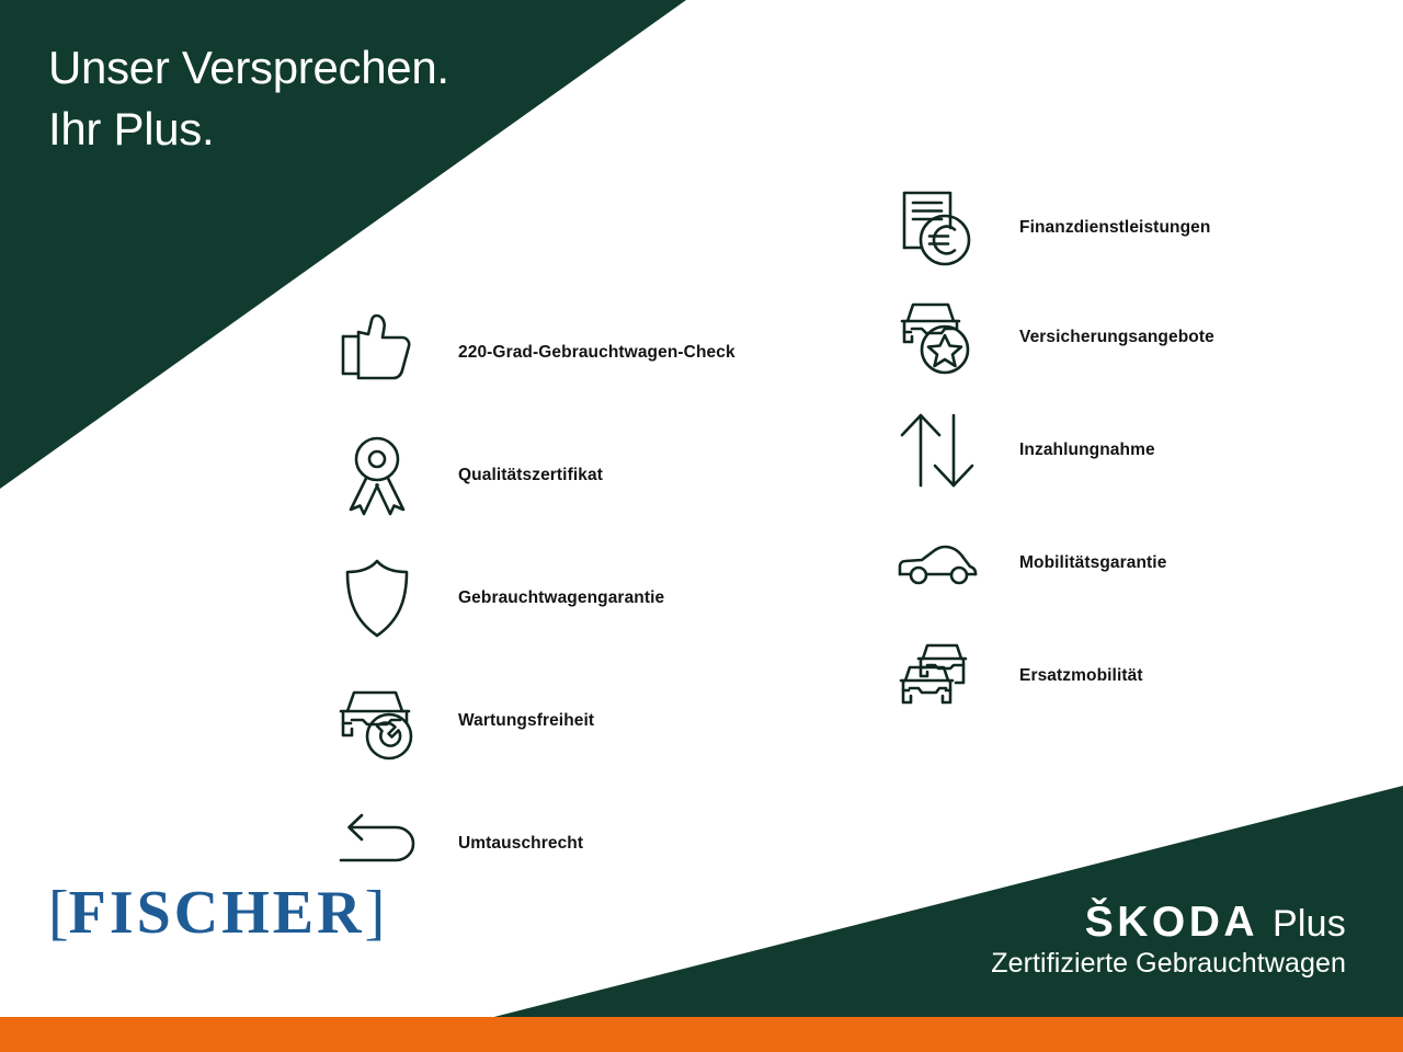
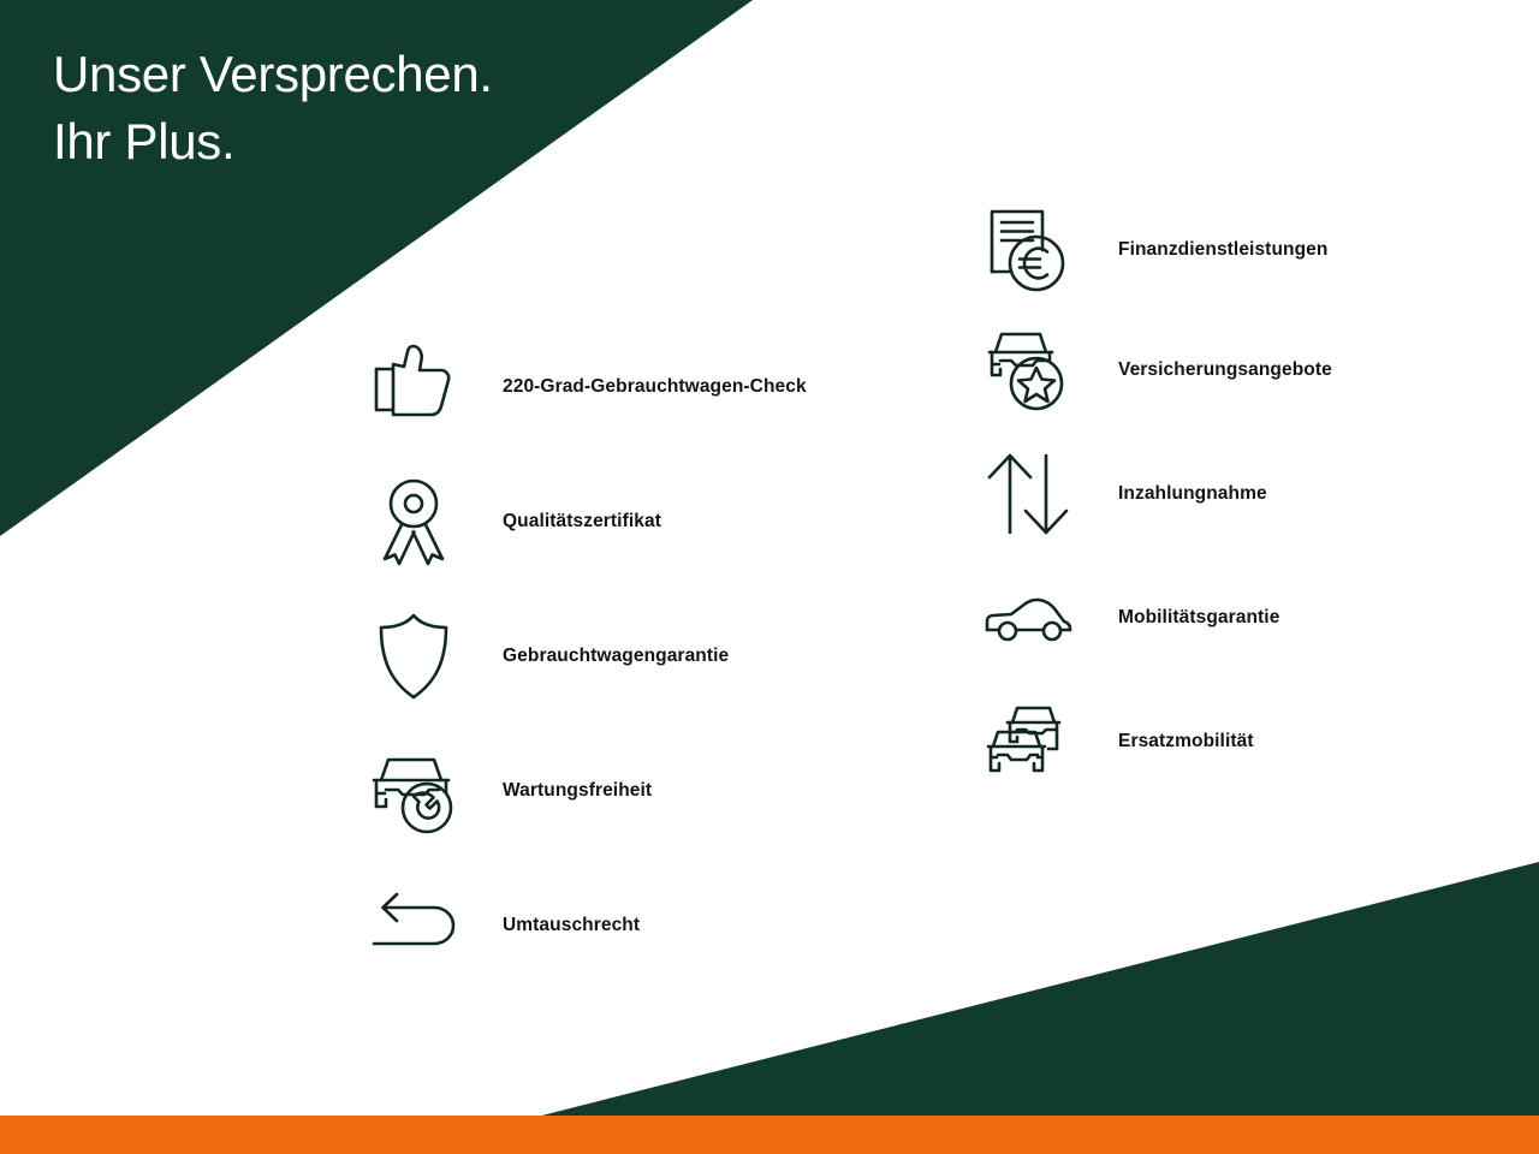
  Unser Versprechen.
  Ihr Plus.
  220-Grad-Gebrauchtwagen-Check
  Qualitätszertifikat
  Gebrauchtwagengarantie
  Wartungsfreiheit
  Umtauschrecht
  Finanzdienstleistungen
  Versicherungsangebote
  Inzahlungnahme
  Mobilitätsgarantie
  Ersatzmobilität
- [FISCHER]
- ŠKODA
- Plus
- Zertifizierte Gebrauchtwagen
